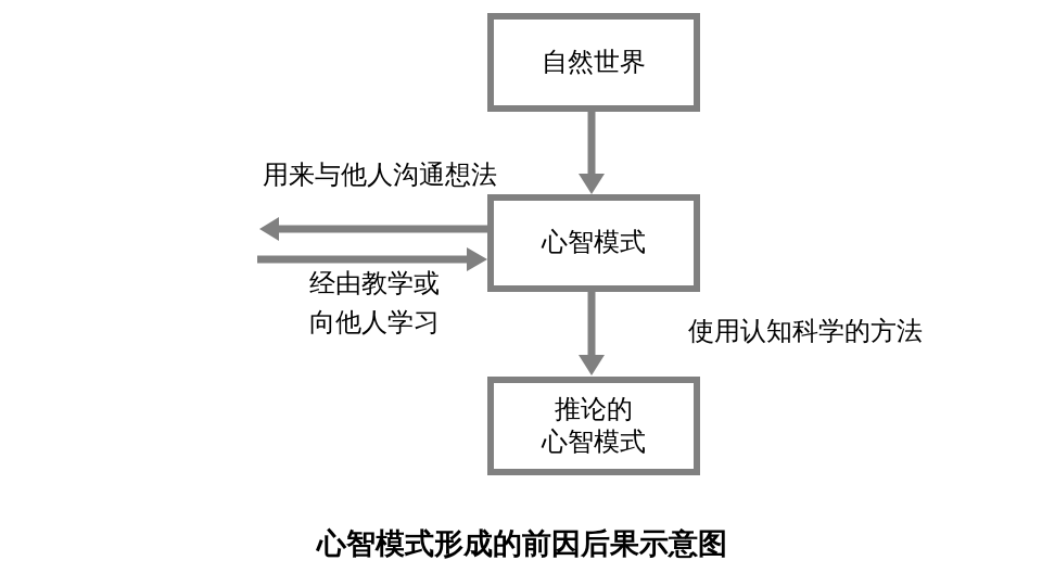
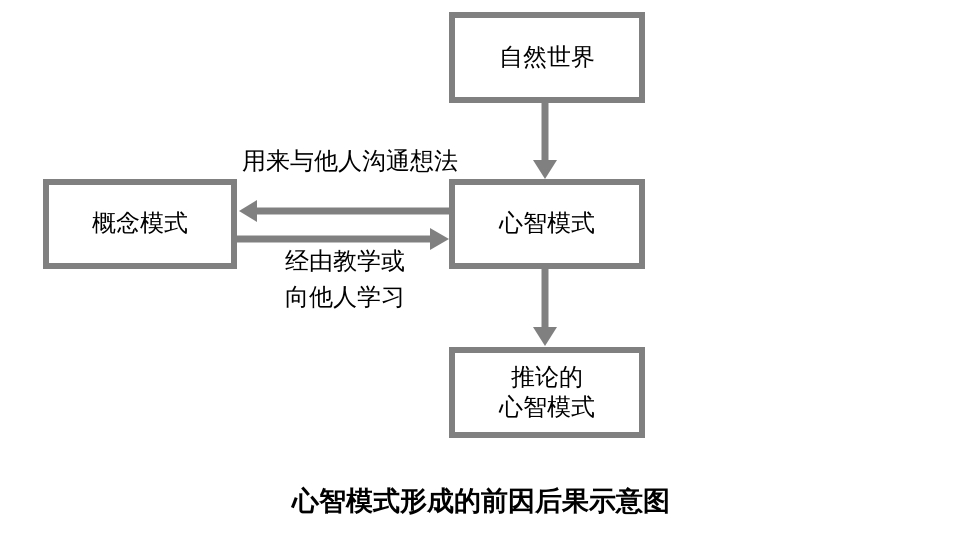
  自然世界
+ 概念模式
  心智模式
  推论的
  心智模式
  用来与他人沟通想法
  经由教学或
  向他人学习
- 使用认知科学的方法
  心智模式形成的前因后果示意图
